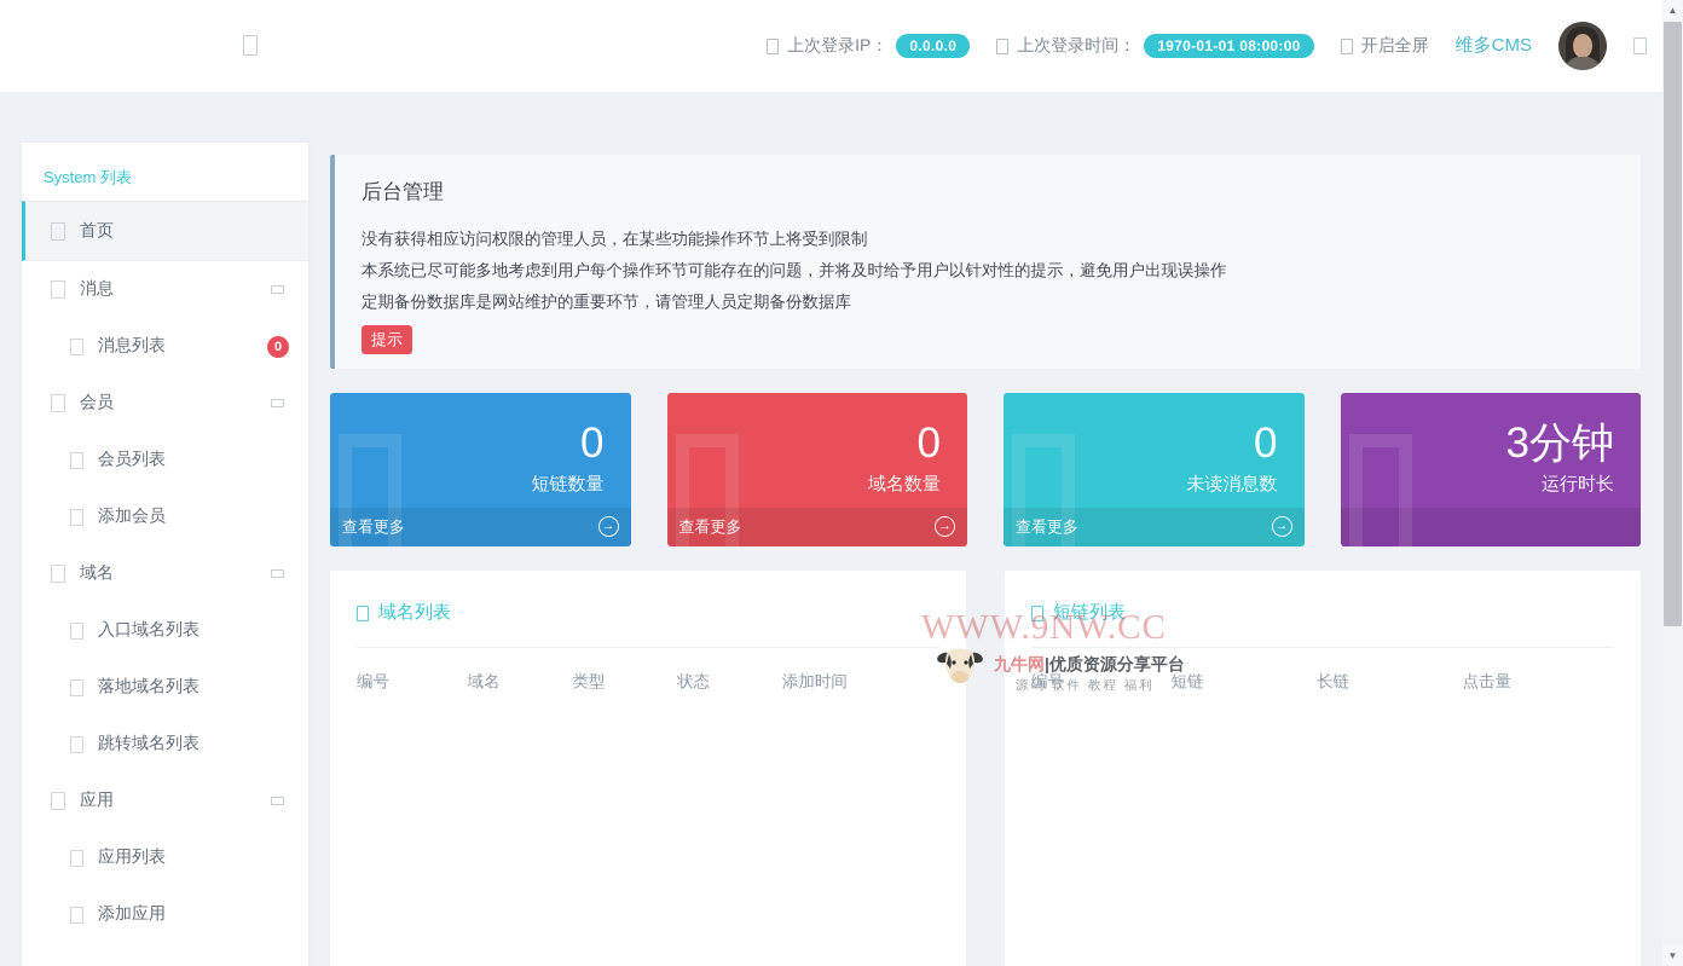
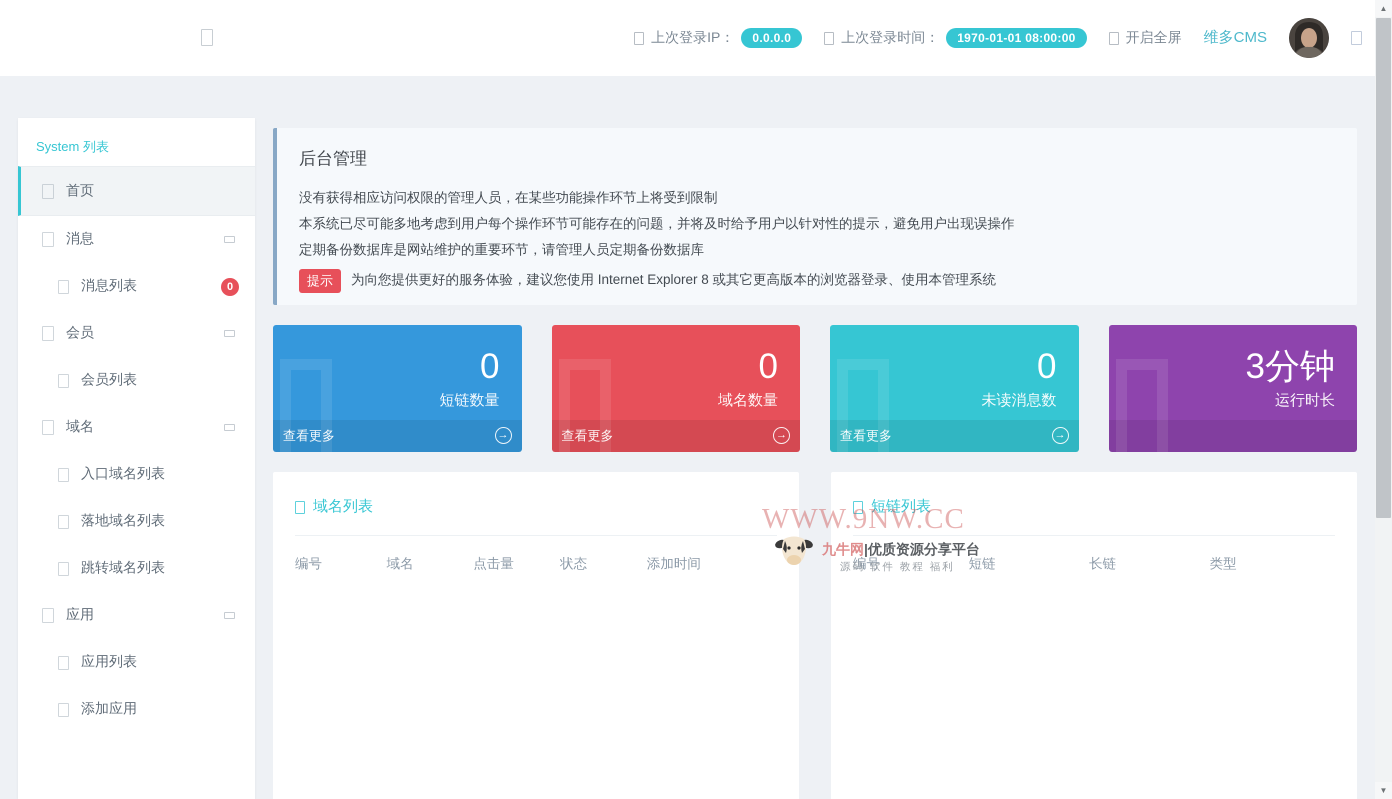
  上次登录IP：
  0.0.0.0
  上次登录时间：
  1970-01-01 08:00:00
  开启全屏
  维多CMS
  System 列表
  首页
  消息
  消息列表
  0
  会员
  会员列表
- 添加会员
  域名
  入口域名列表
  落地域名列表
  跳转域名列表
  应用
  应用列表
  添加应用
  后台管理
  没有获得相应访问权限的管理人员，在某些功能操作环节上将受到限制
  本系统已尽可能多地考虑到用户每个操作环节可能存在的问题，并将及时给予用户以针对性的提示，避免用户出现误操作
  定期备份数据库是网站维护的重要环节，请管理人员定期备份数据库
  提示
+ 为向您提供更好的服务体验，建议您使用 Internet Explorer 8 或其它更高版本的浏览器登录、使用本管理系统
  0
  短链数量
  查看更多
  →
  0
  域名数量
  查看更多
  →
  0
  未读消息数
  查看更多
  →
  3分钟
  运行时长
  域名列表
- 编号	域名	类型	状态	添加时间
+ 编号	域名	点击量	状态	添加时间
  短链列表
- 编号	短链	长链	点击量
+ 编号	短链	长链	类型
  WWW.9NW.CC
  九牛网|优质资源分享平台
  源码 软件 教程 福利
  ▲
  ▼
